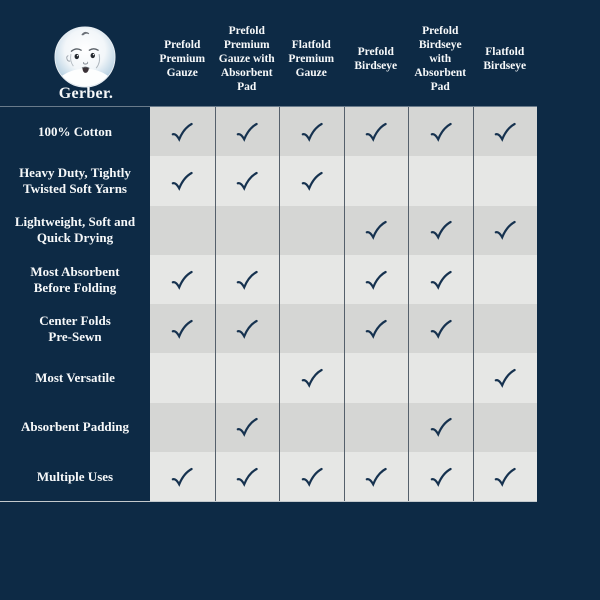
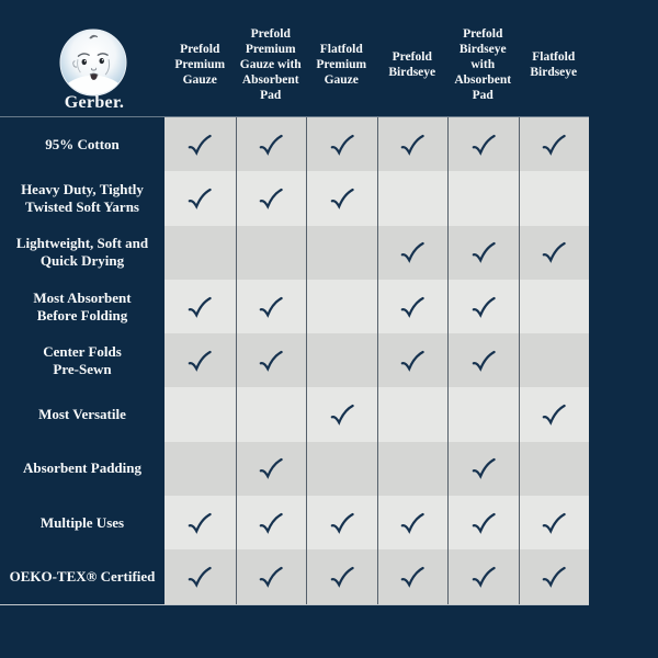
  Gerber.
  Prefold
  Premium
  Gauze
  Prefold
  Premium
  Gauze with
  Absorbent
  Pad
  Flatfold
  Premium
  Gauze
  Prefold
  Birdseye
  Prefold
  Birdseye
  with
  Absorbent
  Pad
  Flatfold
  Birdseye
- 100% Cotton
+ 95% Cotton
  Heavy Duty, Tightly
  Twisted Soft Yarns
  Lightweight, Soft and
  Quick Drying
  Most Absorbent
  Before Folding
  Center Folds
  Pre-Sewn
  Most Versatile
  Absorbent Padding
  Multiple Uses
+ OEKO-TEX® Certified
